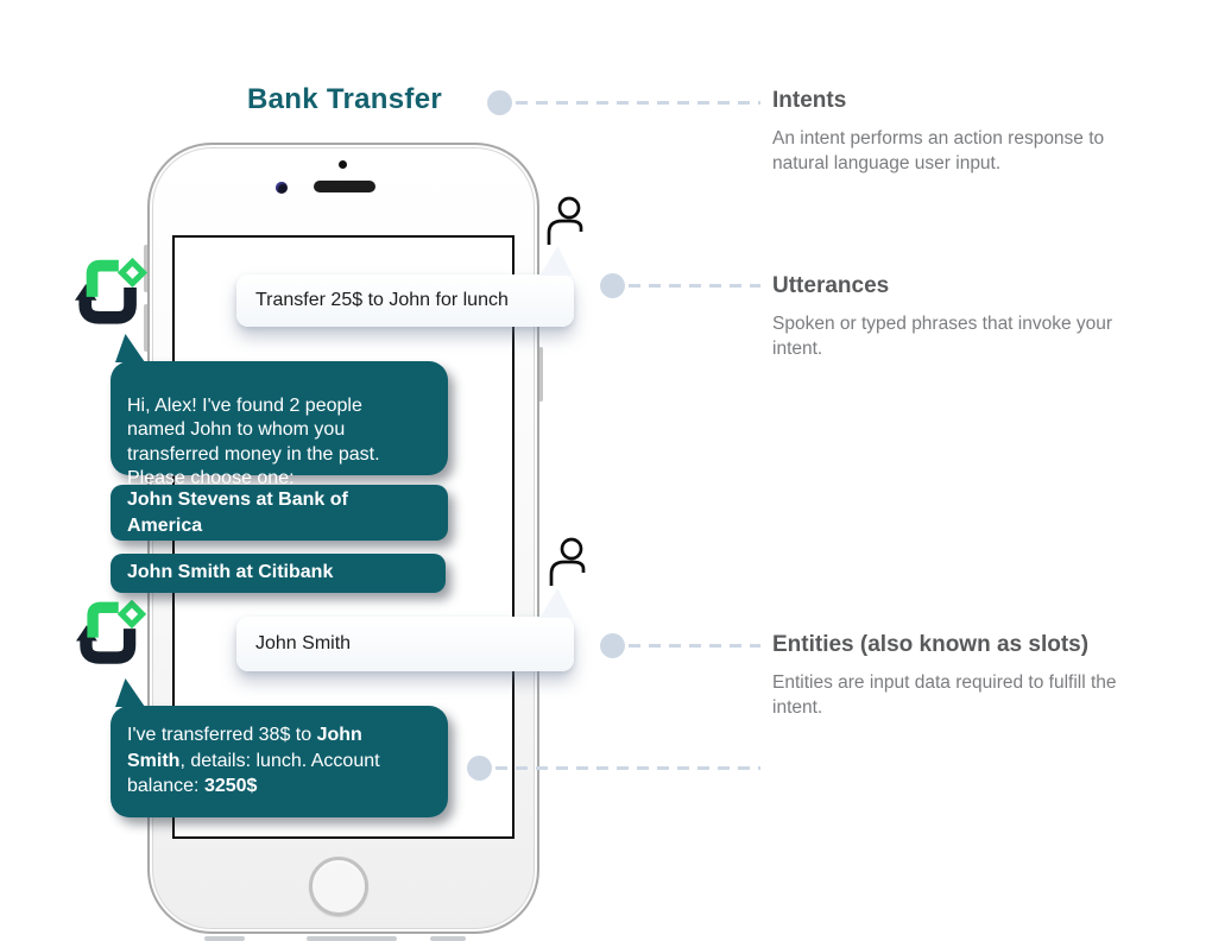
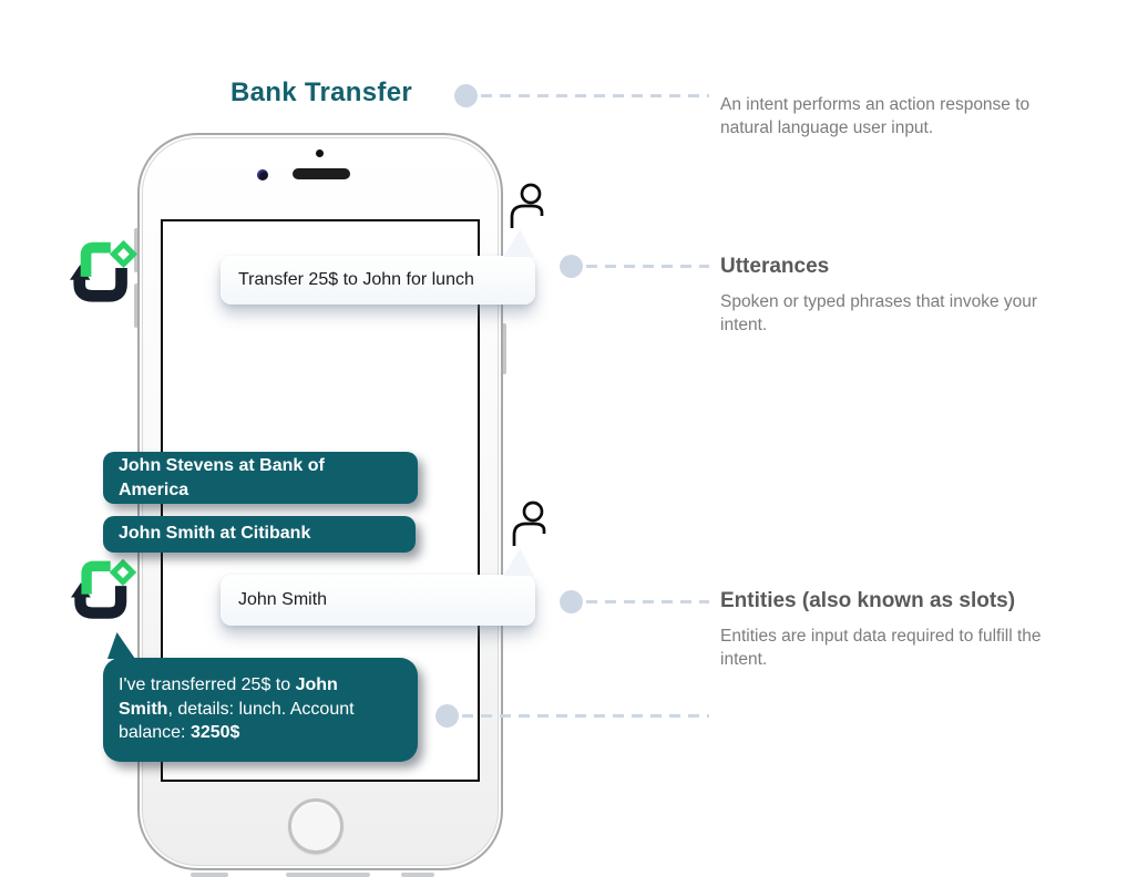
  Bank Transfer
  Transfer 25$ to John for lunch
- Hi, Alex! I've found 2 people
- named John to whom you
- transferred money in the past.
- Please choose one:
  John Stevens at Bank of
  America
  John Smith at Citibank
  John Smith
- I've transferred 38$ to John Smith, details: lunch. Account balance: 3250$
+ I've transferred 25$ to John Smith, details: lunch. Account balance: 3250$
- Intents
  An intent performs an action response to natural language user input.
  Utterances
  Spoken or typed phrases that invoke your intent.
  Entities (also known as slots)
  Entities are input data required to fulfill the intent.
